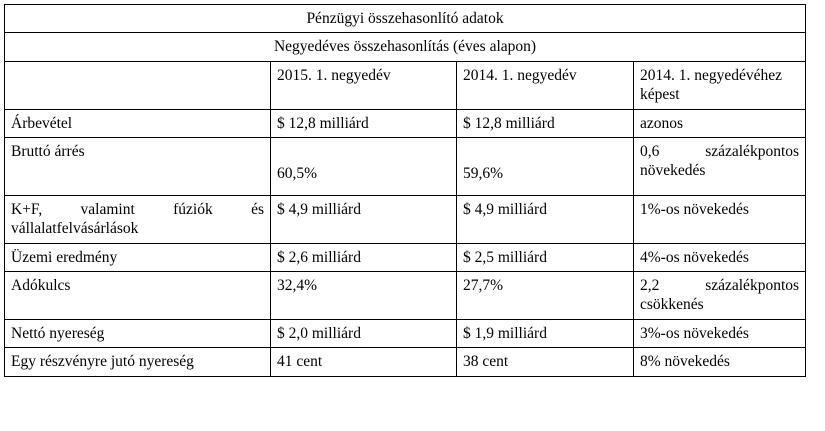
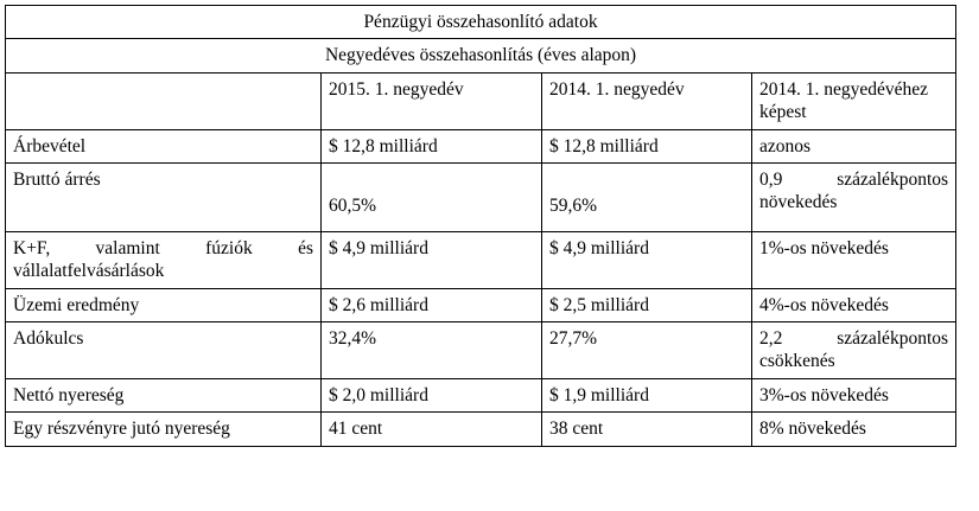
  Pénzügyi összehasonlító adatok
  Negyedéves összehasonlítás (éves alapon)
  	2015. 1. negyedév	2014. 1. negyedév	2014. 1. negyedévéhez képest
  Árbevétel	$ 12,8 milliárd	$ 12,8 milliárd	azonos
- Bruttó árrés	60,5%	59,6%	0,6 százalékpontos növekedés
+ Bruttó árrés	60,5%	59,6%	0,9 százalékpontos növekedés
  K+F, valamint fúziók és vállalatfelvásárlások	$ 4,9 milliárd	$ 4,9 milliárd	1%-os növekedés
  Üzemi eredmény	$ 2,6 milliárd	$ 2,5 milliárd	4%-os növekedés
  Adókulcs	32,4%	27,7%	2,2 százalékpontos csökkenés
  Nettó nyereség	$ 2,0 milliárd	$ 1,9 milliárd	3%-os növekedés
  Egy részvényre jutó nyereség	41 cent	38 cent	8% növekedés
